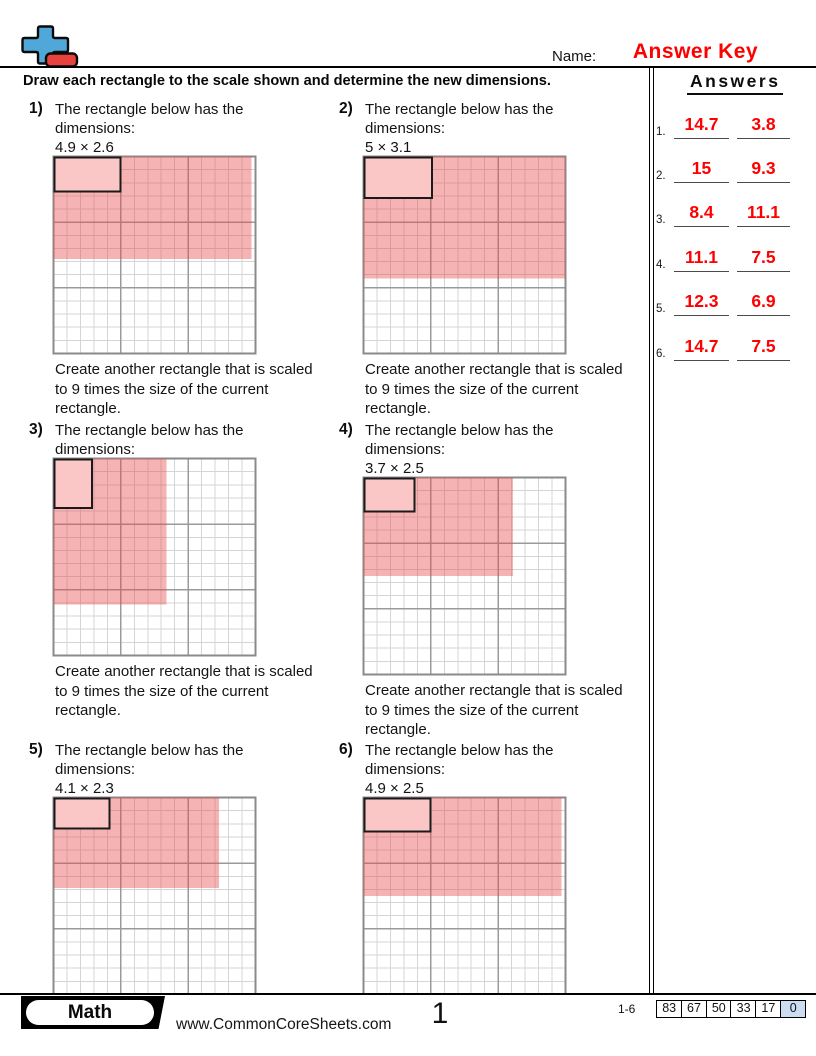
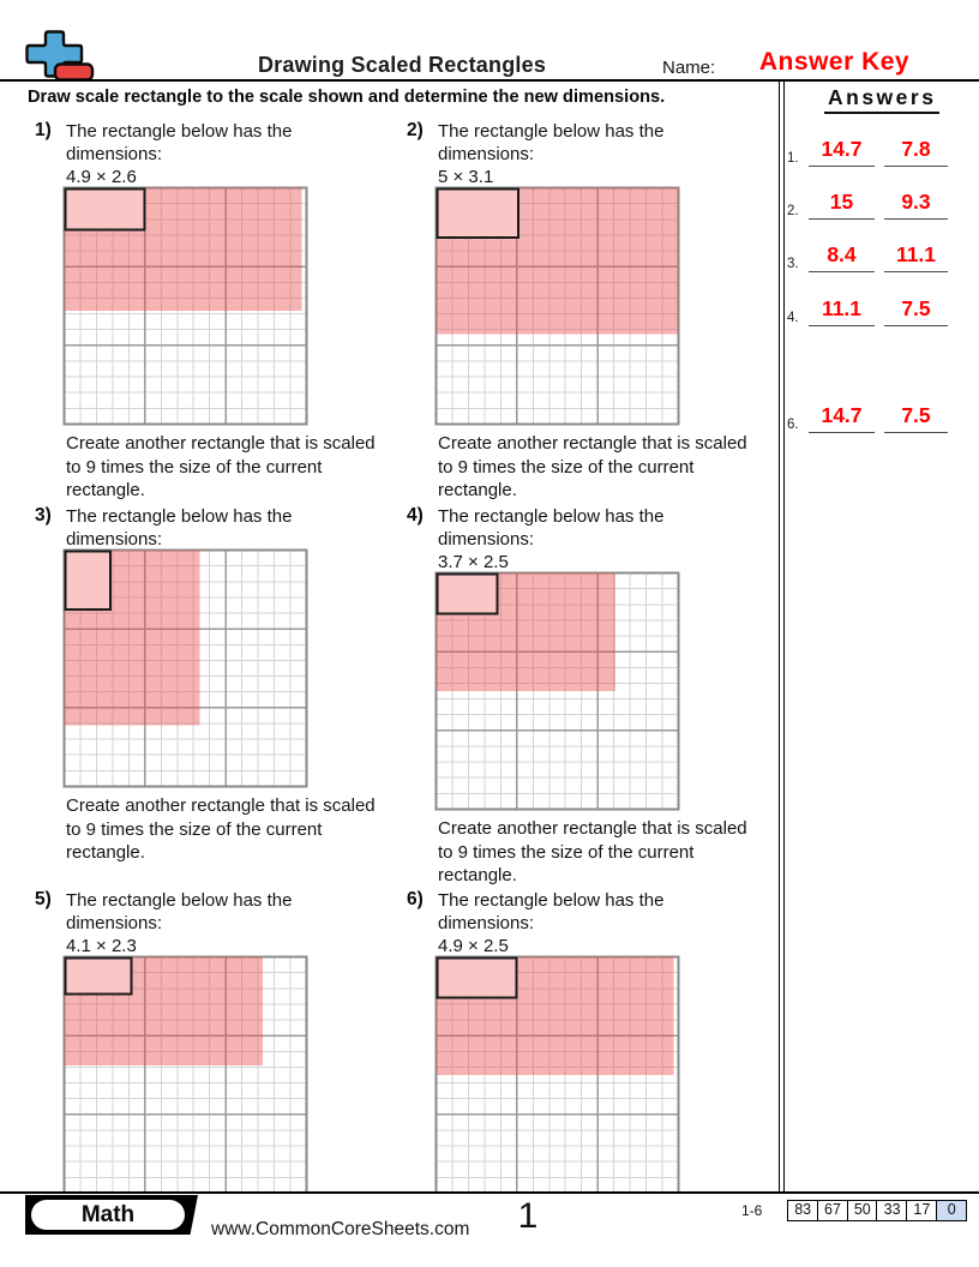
+ Drawing Scaled Rectangles
  Name:
  Answer Key
- Draw each rectangle to the scale shown and determine the new dimensions.
+ Draw scale rectangle to the scale shown and determine the new dimensions.
  Answers
  1.
  14.7
- 3.8
+ 7.8
  2.
  15
  9.3
  3.
  8.4
  11.1
  4.
  11.1
  7.5
- 5.
- 12.3
- 6.9
  6.
  14.7
  7.5
  1)
  The rectangle below has the
  dimensions:
  4.9 × 2.6
  Create another rectangle that is scaled
  to 9 times the size of the current
  rectangle.
  2)
  The rectangle below has the
  dimensions:
  5 × 3.1
  Create another rectangle that is scaled
  to 9 times the size of the current
  rectangle.
  3)
  The rectangle below has the
  dimensions:
  Create another rectangle that is scaled
  to 9 times the size of the current
  rectangle.
  4)
  The rectangle below has the
  dimensions:
  3.7 × 2.5
  Create another rectangle that is scaled
  to 9 times the size of the current
  rectangle.
  5)
  The rectangle below has the
  dimensions:
  4.1 × 2.3
  6)
  The rectangle below has the
  dimensions:
  4.9 × 2.5
  Math
  www.CommonCoreSheets.com
  1
  1-6
  83
  67
  50
  33
  17
  0
